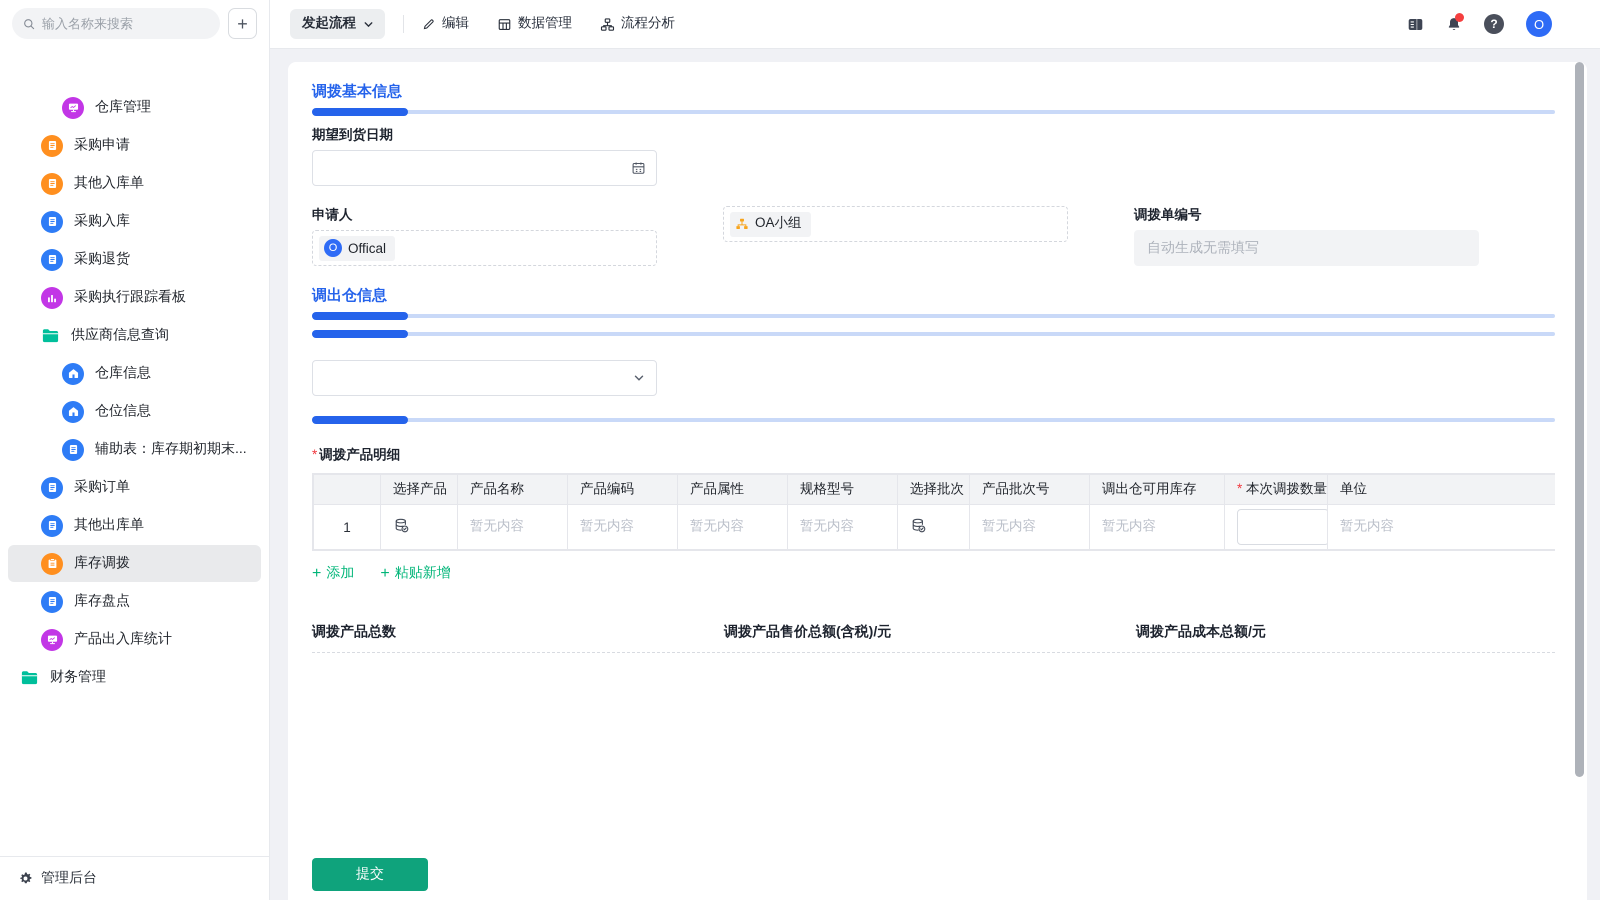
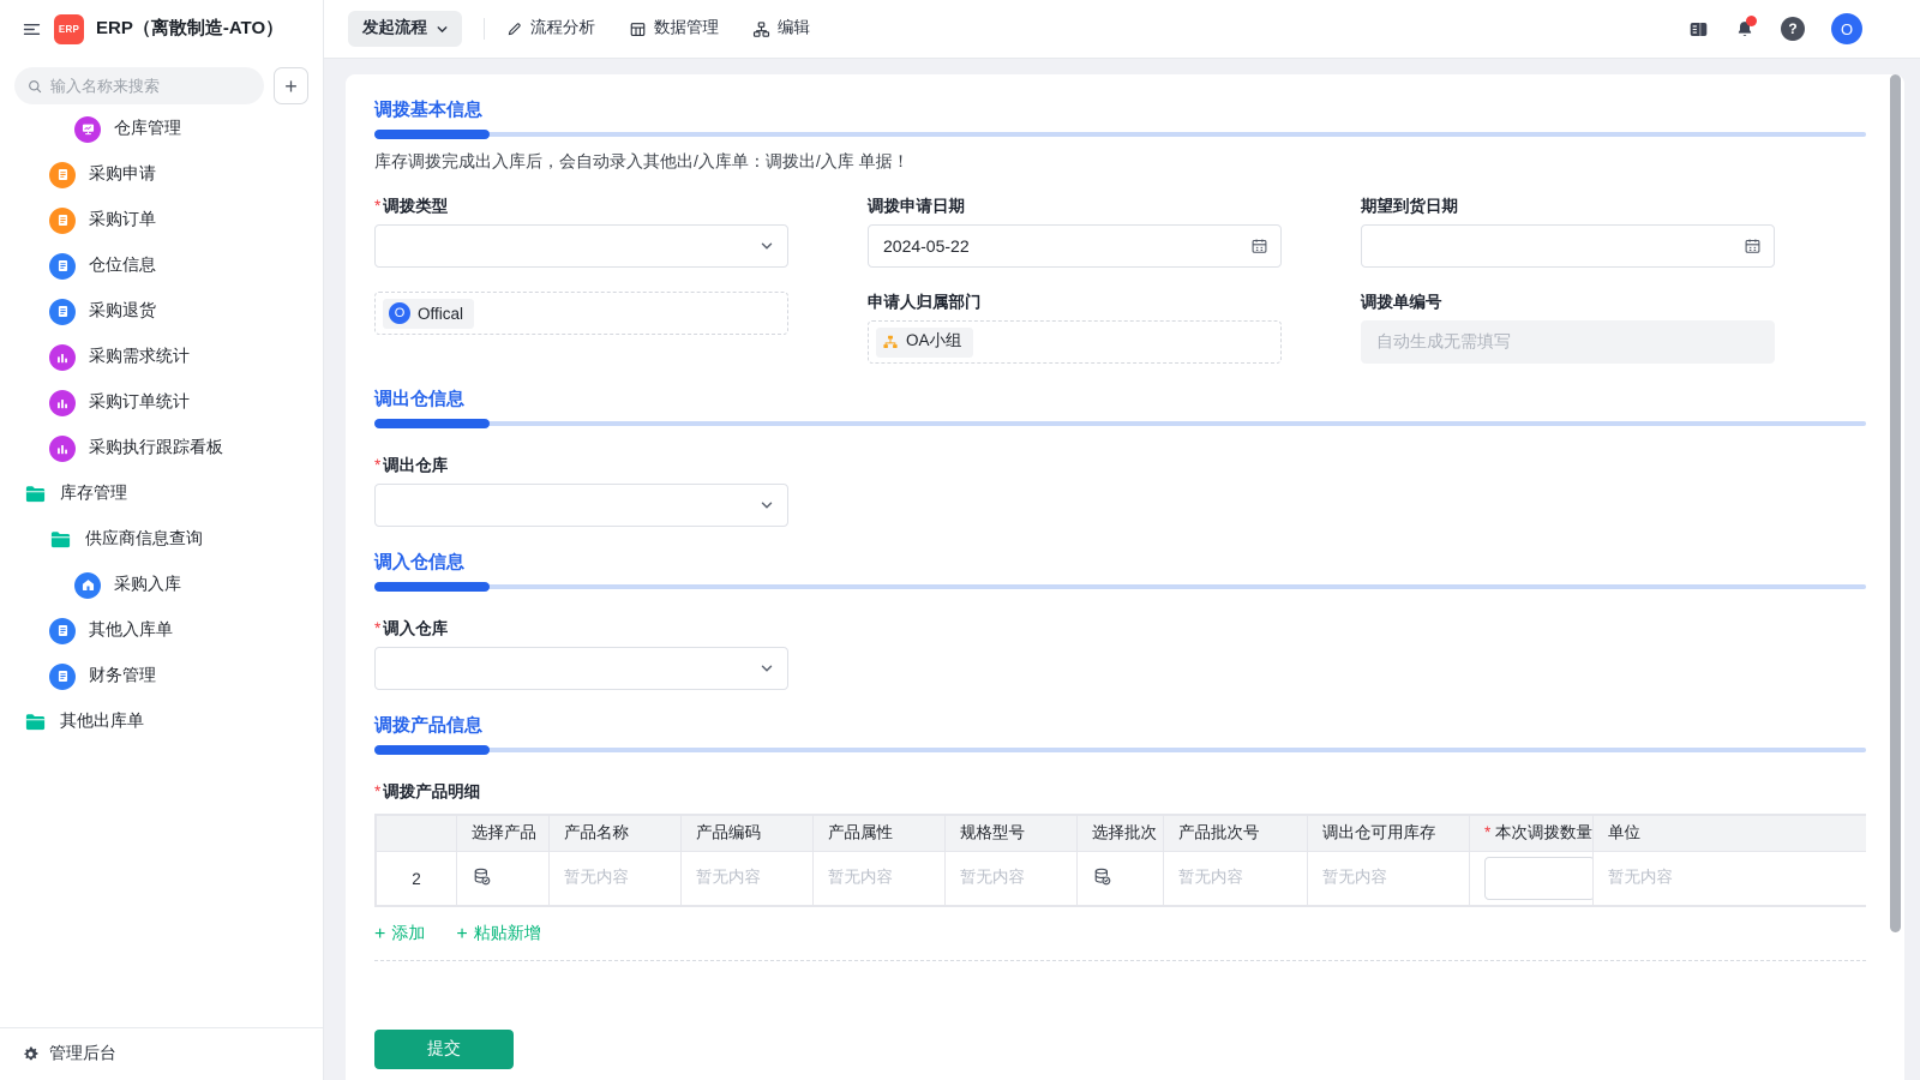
+ ERP
+ ERP（离散制造-ATO）
  输入名称来搜索
  +
  仓库管理
  采购申请
- 其他入库单
+ 采购订单
- 采购入库
+ 仓位信息
  采购退货
+ 采购需求统计
+ 采购订单统计
  采购执行跟踪看板
+ 库存管理
  供应商信息查询
- 仓库信息
- 仓位信息
+ 采购入库
- 辅助表：库存期初期末...
- 采购订单
+ 其他入库单
- 其他出库单
+ 财务管理
- 库存调拨
- 库存盘点
- 产品出入库统计
- 财务管理
+ 其他出库单
  管理后台
  发起流程
- 编辑
+ 流程分析
  数据管理
- 流程分析
+ 编辑
  ?
  O
  调拨基本信息
+ 库存调拨完成出入库后，会自动录入其他出/入库单：调拨出/入库 单据！
+ 调拨类型
+ 调拨申请日期
+ 2024-05-22
  期望到货日期
- 申请人
  O
  Offical
+ 申请人归属部门
  OA小组
  调拨单编号
  自动生成无需填写
  调出仓信息
+ 调出仓库
+ 调入仓信息
+ 调入仓库
+ 调拨产品信息
  调拨产品明细
  	选择产品	产品名称	产品编码	产品属性	规格型号	选择批次	产品批次号	调出仓可用库存	本次调拨数量	单位
- 1		暂无内容	暂无内容	暂无内容	暂无内容		暂无内容	暂无内容		暂无内容
+ 2		暂无内容	暂无内容	暂无内容	暂无内容		暂无内容	暂无内容		暂无内容
  +
  添加
  +
  粘贴新增
- 调拨产品总数
- 调拨产品售价总额(含税)/元
- 调拨产品成本总额/元
  提交
